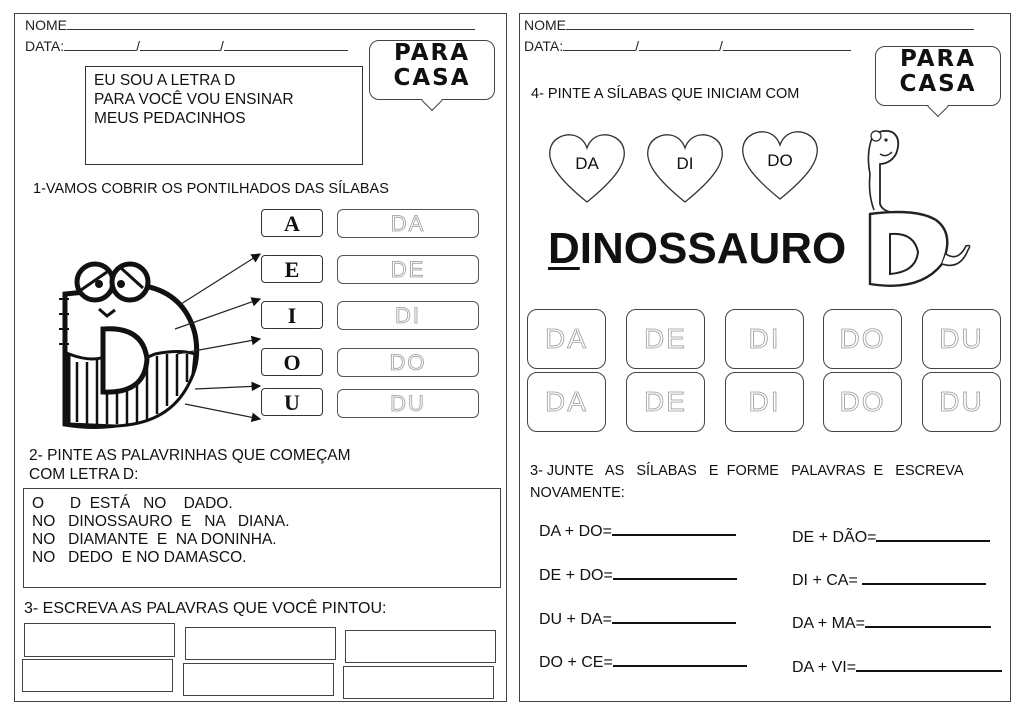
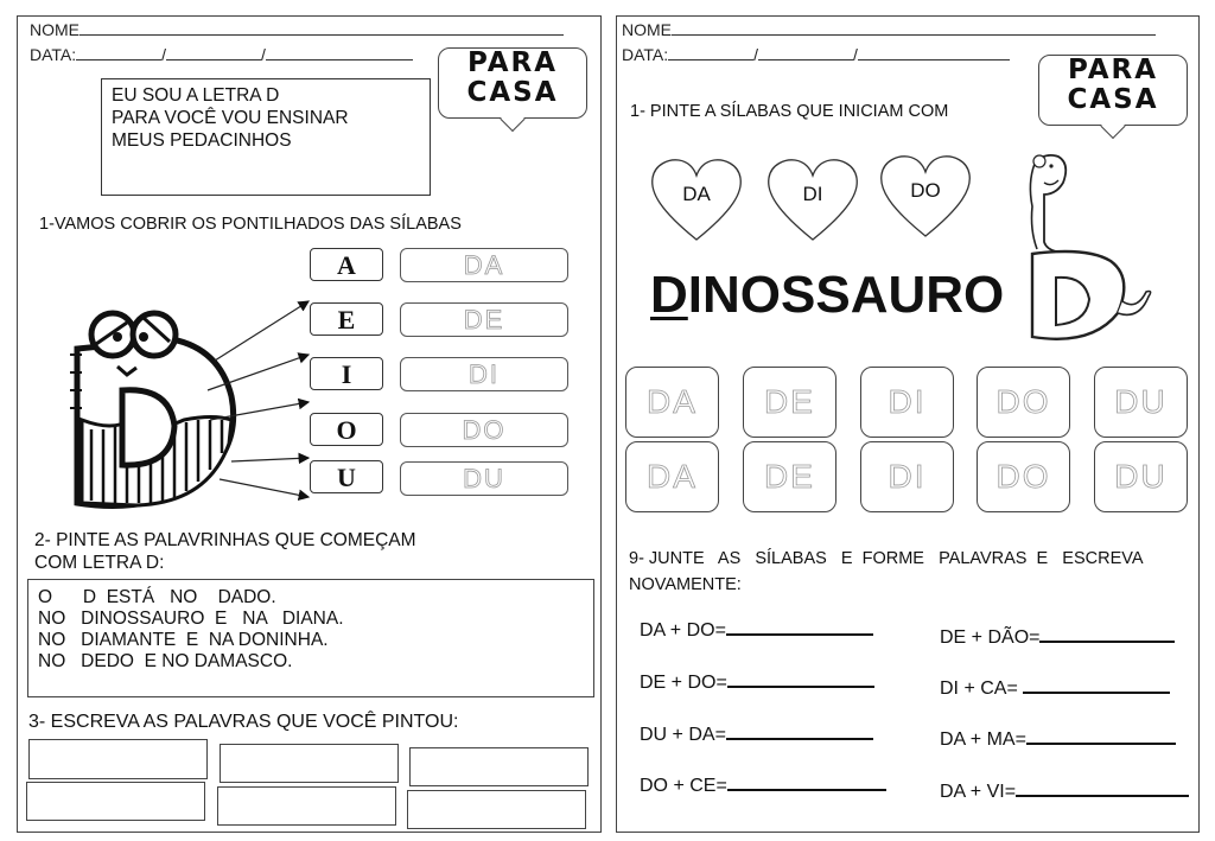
  NOME
  DATA: / /
  PARA
  CASA
  EU SOU A LETRA D
  PARA VOCÊ VOU ENSINAR
  MEUS PEDACINHOS
  1-VAMOS COBRIR OS PONTILHADOS DAS SÍLABAS
  A
  E
  I
  O
  U
  DA
  DE
  DI
  DO
  DU
  2- PINTE AS PALAVRINHAS QUE COMEÇAM
  COM LETRA D:
  O D ESTÁ NO DADO.
  NO DINOSSAURO E NA DIANA.
  NO DIAMANTE E NA DONINHA.
  NO DEDO E NO DAMASCO.
  3- ESCREVA AS PALAVRAS QUE VOCÊ PINTOU:
  NOME
  DATA: / /
  PARA
  CASA
- 4- PINTE A SÍLABAS QUE INICIAM COM
+ 1- PINTE A SÍLABAS QUE INICIAM COM
  DA
  DI
  DO
  DINOSSAURO
  DA
  DE
  DI
  DO
  DU
  DA
  DE
  DI
  DO
  DU
- 3- JUNTE AS SÍLABAS E FORME PALAVRAS E ESCREVA
+ 9- JUNTE AS SÍLABAS E FORME PALAVRAS E ESCREVA
  NOVAMENTE:
  DA + DO=
  DE + DO=
  DU + DA=
  DO + CE=
  DE + DÃO=
  DI + CA=
  DA + MA=
  DA + VI=
